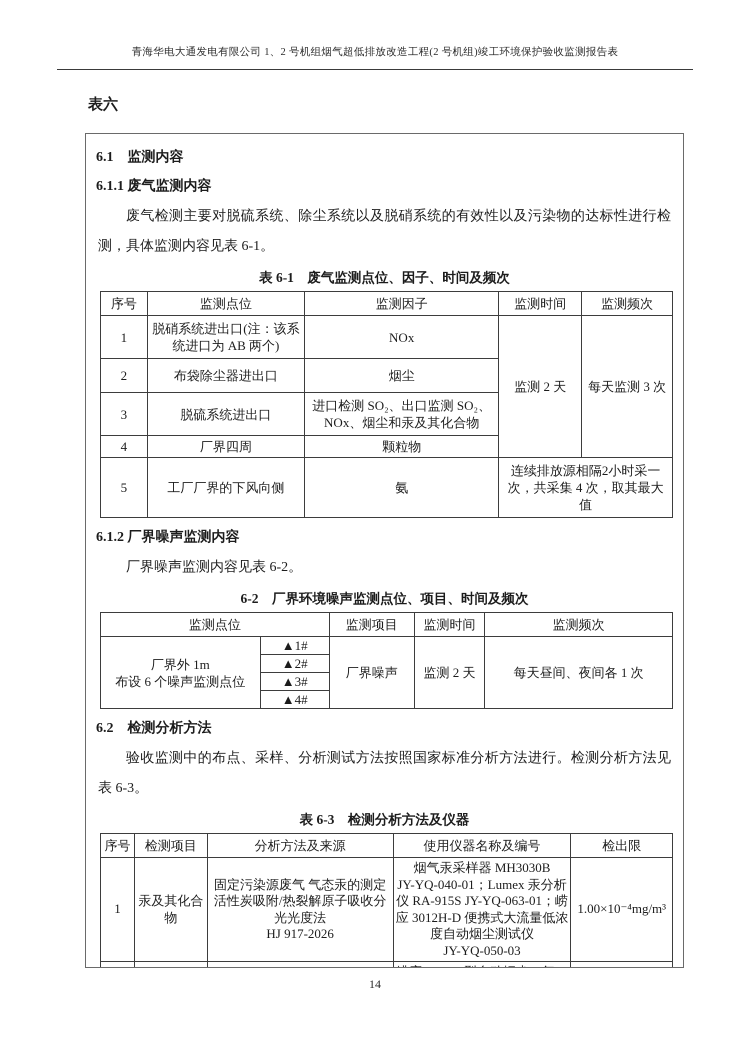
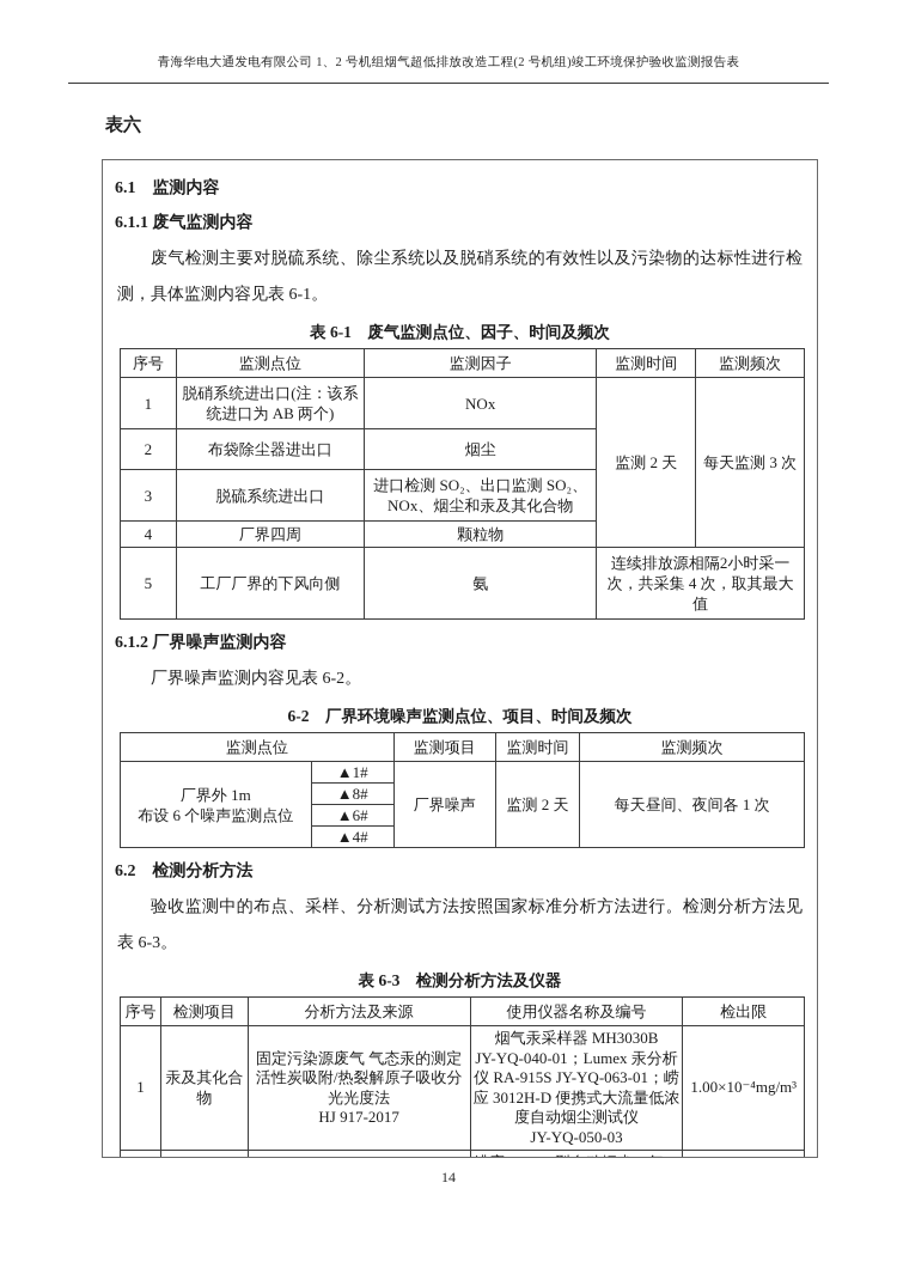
  青海华电大通发电有限公司 1、2 号机组烟气超低排放改造工程(2 号机组)竣工环境保护验收监测报告表
  表六
  6.1 监测内容
  6.1.1 废气监测内容
  废气检测主要对脱硫系统、除尘系统以及脱硝系统的有效性以及污染物的达标性进行检测，具体监测内容见表 6-1。
  表 6-1 废气监测点位、因子、时间及频次
  序号	监测点位	监测因子	监测时间	监测频次
  1	脱硝系统进出口(注：该系统进口为 AB 两个)	NOx	监测 2 天	每天监测 3 次
  2	布袋除尘器进出口	烟尘
  3	脱硫系统进出口	进口检测 SO₂、出口监测 SO₂、NOx、烟尘和汞及其化合物
  4	厂界四周	颗粒物
  5	工厂厂界的下风向侧	氨	连续排放源相隔2小时采一次，共采集 4 次，取其最大值
  6.1.2 厂界噪声监测内容
  厂界噪声监测内容见表 6-2。
  6-2 厂界环境噪声监测点位、项目、时间及频次
  监测点位	监测项目	监测时间	监测频次
  厂界外 1m 布设 6 个噪声监测点位	▲1#	厂界噪声	监测 2 天	每天昼间、夜间各 1 次
- ▲2#
+ ▲8#
- ▲3#
+ ▲6#
  ▲4#
  6.2 检测分析方法
  验收监测中的布点、采样、分析测试方法按照国家标准分析方法进行。检测分析方法见表 6-3。
  表 6-3 检测分析方法及仪器
  序号	检测项目	分析方法及来源	使用仪器名称及编号	检出限
- 1	汞及其化合物	固定污染源废气 气态汞的测定 活性炭吸附/热裂解原子吸收分光光度法 HJ 917-2026	烟气汞采样器 MH3030B JY-YQ-040-01；Lumex 汞分析仪 RA-915S JY-YQ-063-01；崂应 3012H-D 便携式大流量低浓度自动烟尘测试仪 JY-YQ-050-03	1.00×10⁻⁴mg/m³
+ 1	汞及其化合物	固定污染源废气 气态汞的测定 活性炭吸附/热裂解原子吸收分光光度法 HJ 917-2017	烟气汞采样器 MH3030B JY-YQ-040-01；Lumex 汞分析仪 RA-915S JY-YQ-063-01；崂应 3012H-D 便携式大流量低浓度自动烟尘测试仪 JY-YQ-050-03	1.00×10⁻⁴mg/m³
  14
